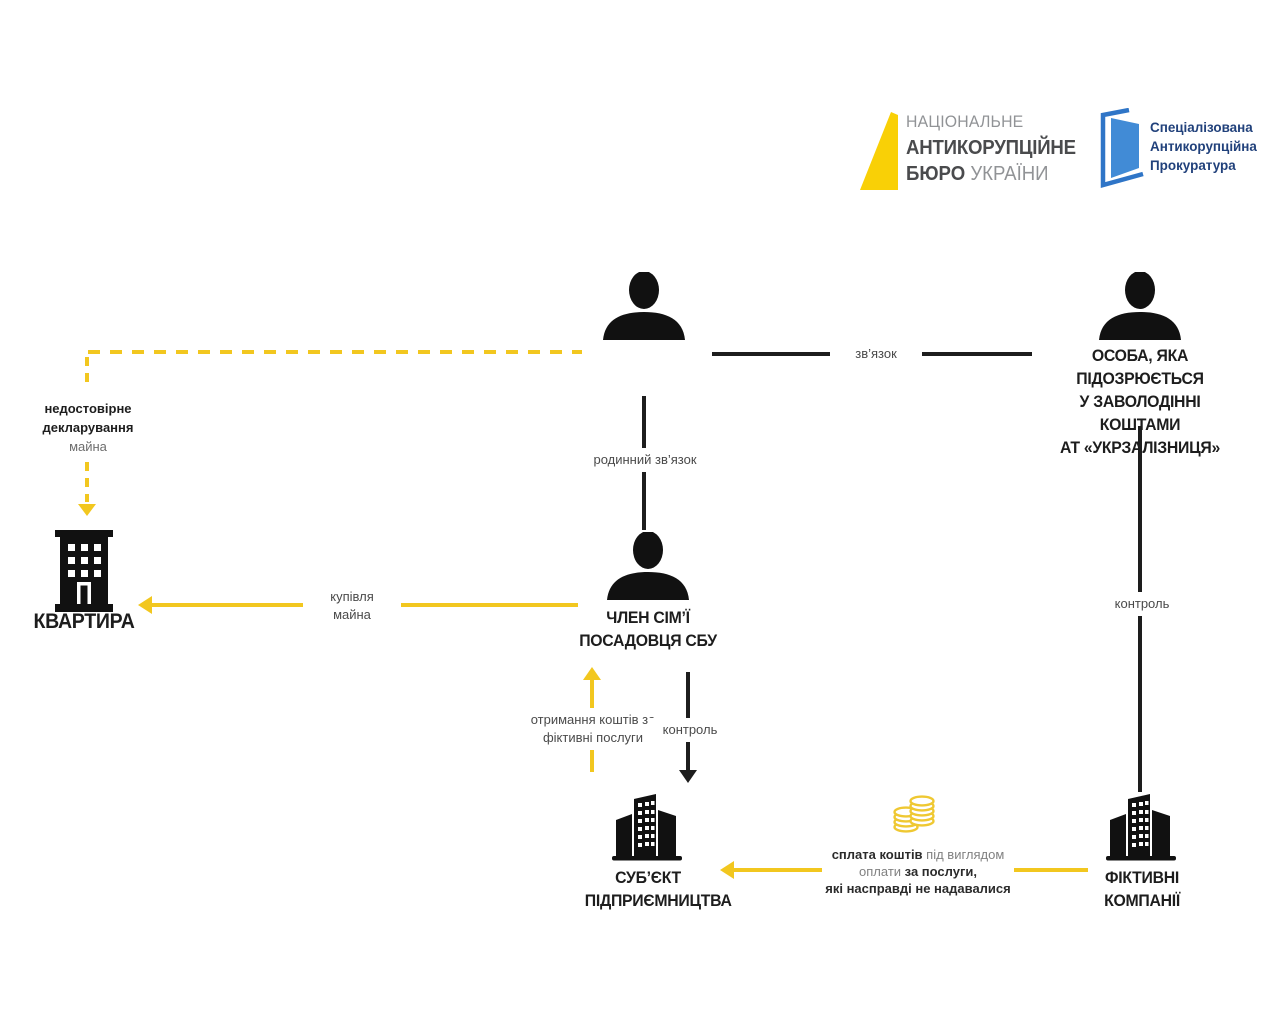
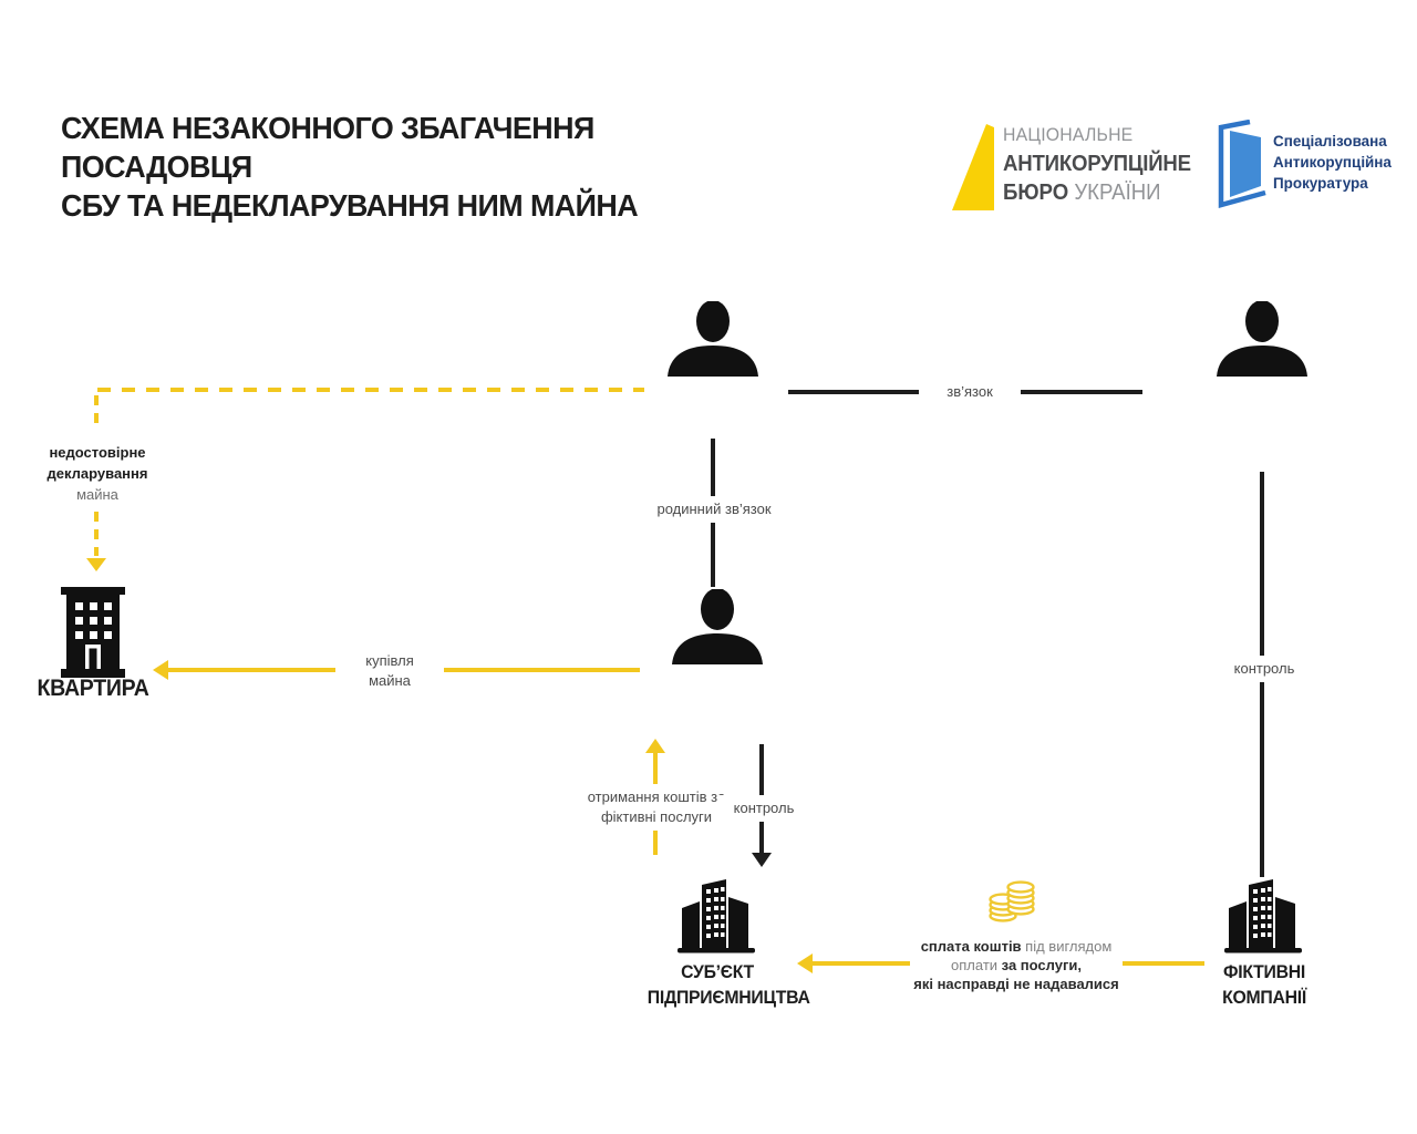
+ СХЕМА НЕЗАКОННОГО ЗБАГАЧЕННЯ ПОСАДОВЦЯ
+ СБУ ТА НЕДЕКЛАРУВАННЯ НИМ МАЙНА
  НАЦІОНАЛЬНЕ
  АНТИКОРУПЦІЙНЕ
  БЮРО УКРАЇНИ
  Спеціалізована
  Антикорупційна
  Прокуратура
- ОСОБА, ЯКА ПІДОЗРЮЄТЬСЯ
- У ЗАВОЛОДІННІ КОШТАМИ
- АТ «УКРЗАЛІЗНИЦЯ»
- ЧЛЕН СІМ’Ї
- ПОСАДОВЦЯ СБУ
  КВАРТИРА
  СУБ’ЄКТ
  ПІДПРИЄМНИЦТВА
  ФІКТИВНІ
  КОМПАНІЇ
  зв’язок
  родинний зв’язок
  недостовірне
  декларування
  майна
  купівля
  майна
  отримання коштів з
  фіктивні послуги
  контроль
  контроль
  сплата коштів під виглядом
  оплати за послуги,
  які насправді не надавалися
